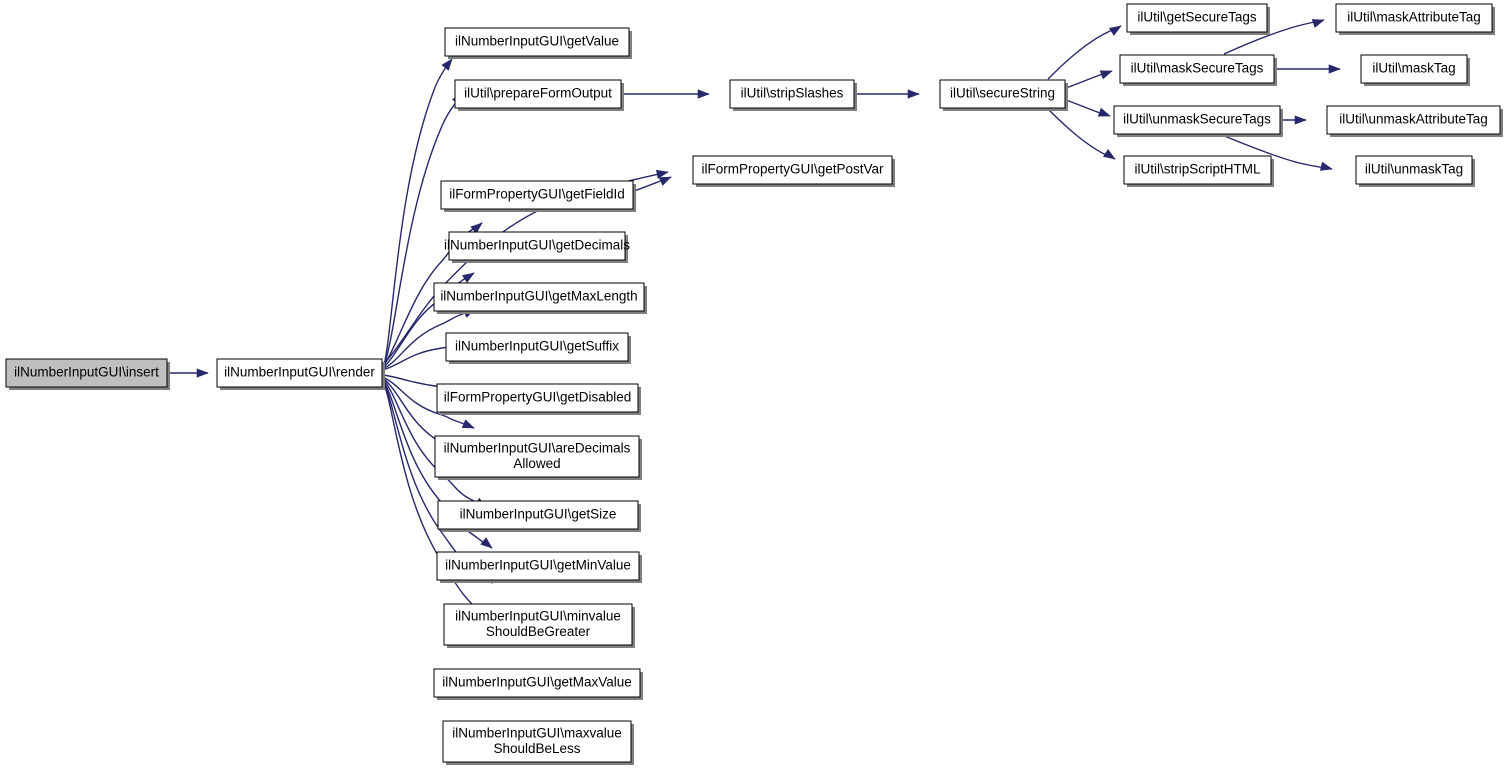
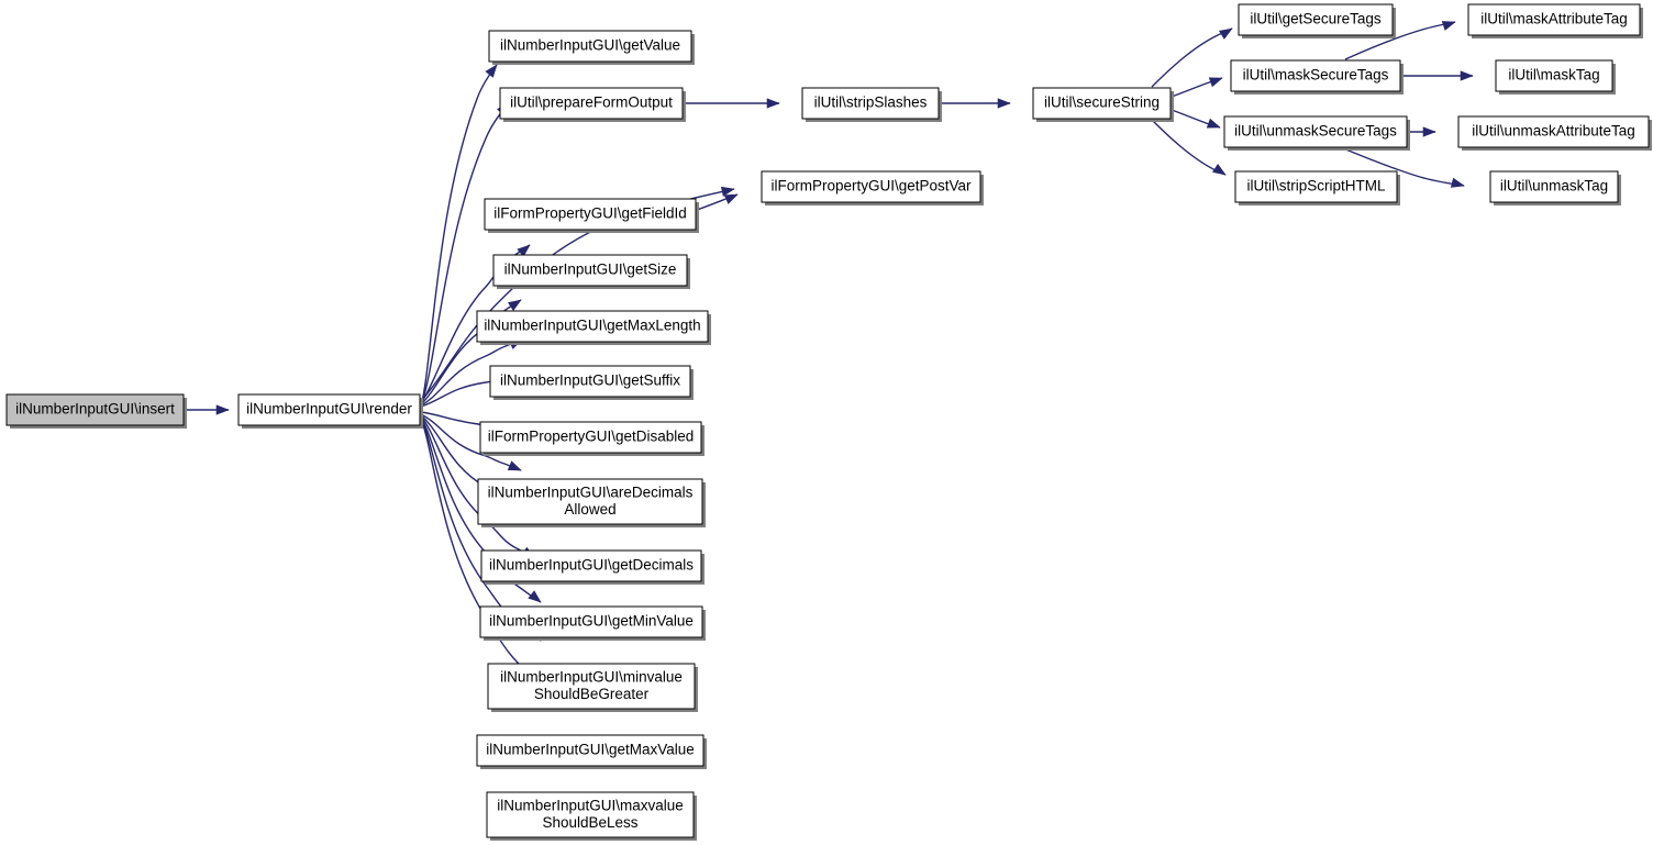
  ilNumberInputGUI\insert
  ilNumberInputGUI\render
  ilNumberInputGUI\getValue
  ilUtil\prepareFormOutput
  ilFormPropertyGUI\getFieldId
- ilNumberInputGUI\getDecimals
+ ilNumberInputGUI\getSize
  ilNumberInputGUI\getMaxLength
  ilNumberInputGUI\getSuffix
  ilFormPropertyGUI\getDisabled
  ilNumberInputGUI\areDecimals
  Allowed
- ilNumberInputGUI\getSize
+ ilNumberInputGUI\getDecimals
  ilNumberInputGUI\getMinValue
  ilNumberInputGUI\minvalue
  ShouldBeGreater
  ilNumberInputGUI\getMaxValue
  ilNumberInputGUI\maxvalue
  ShouldBeLess
  ilFormPropertyGUI\getPostVar
  ilUtil\stripSlashes
  ilUtil\secureString
  ilUtil\getSecureTags
  ilUtil\maskSecureTags
  ilUtil\unmaskSecureTags
  ilUtil\stripScriptHTML
  ilUtil\maskAttributeTag
  ilUtil\maskTag
  ilUtil\unmaskAttributeTag
  ilUtil\unmaskTag
